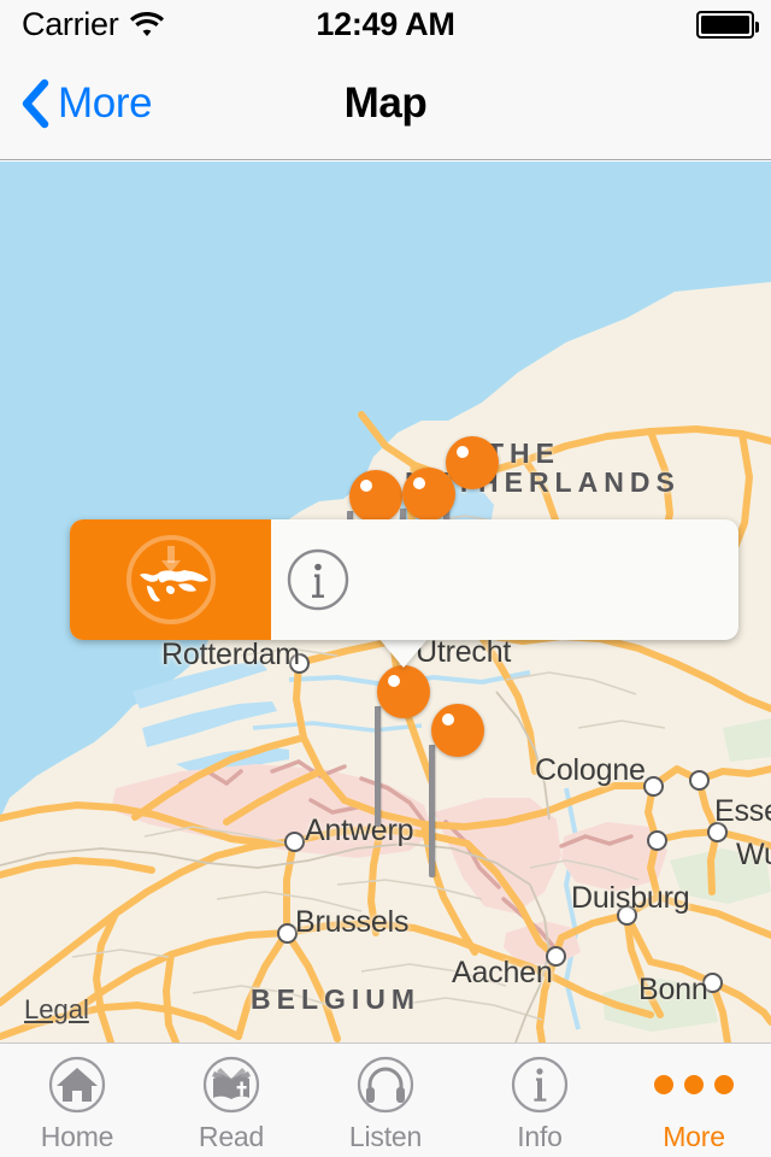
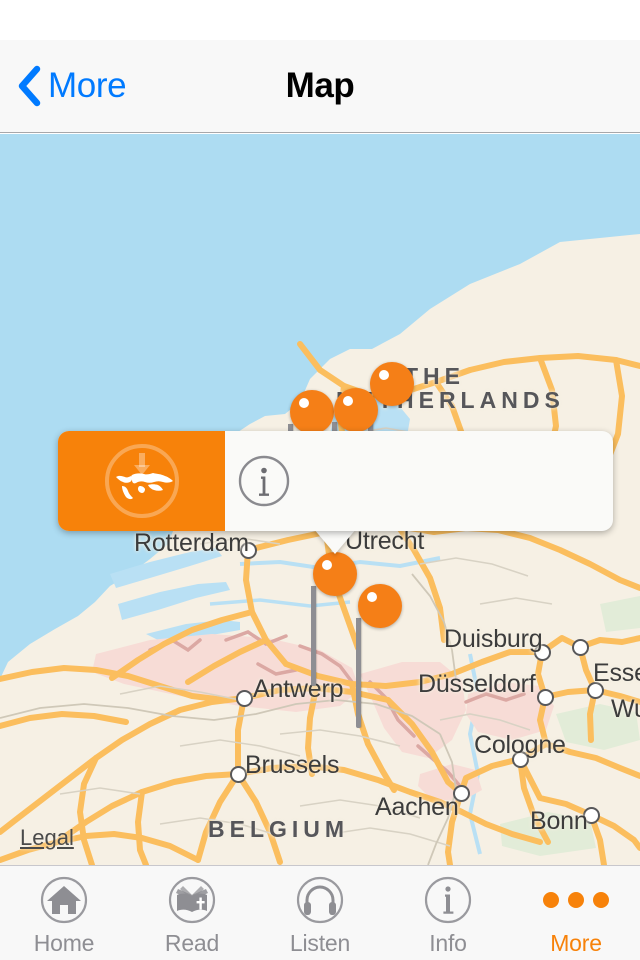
- Carrier
- 12:49 AM
  More
  Map
  THE
  HERLANDS
  Rotterdam
  Utrecht
- Cologne
+ Duisburg
+ Düsseldorf
  Antwerp
- Duisburg
+ Cologne
  Brussels
  Aachen
  Bonn
  BELGIUM
  Legal
  Home
  Read
  Listen
  Info
  More
